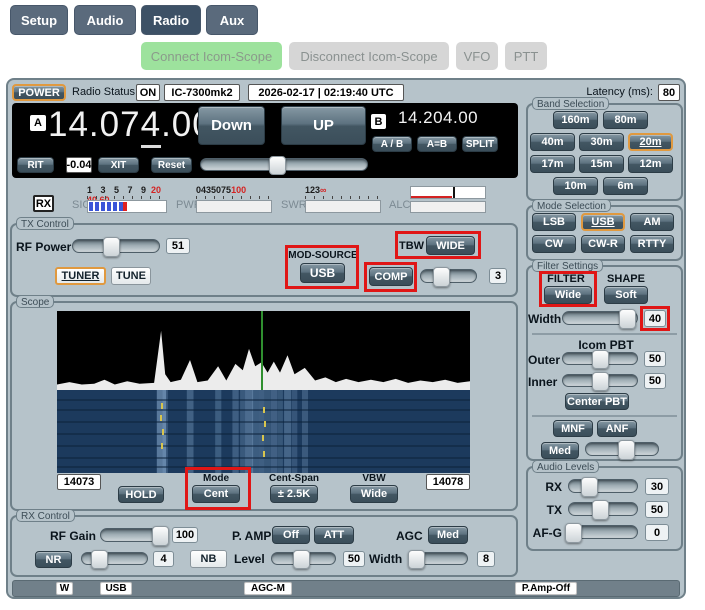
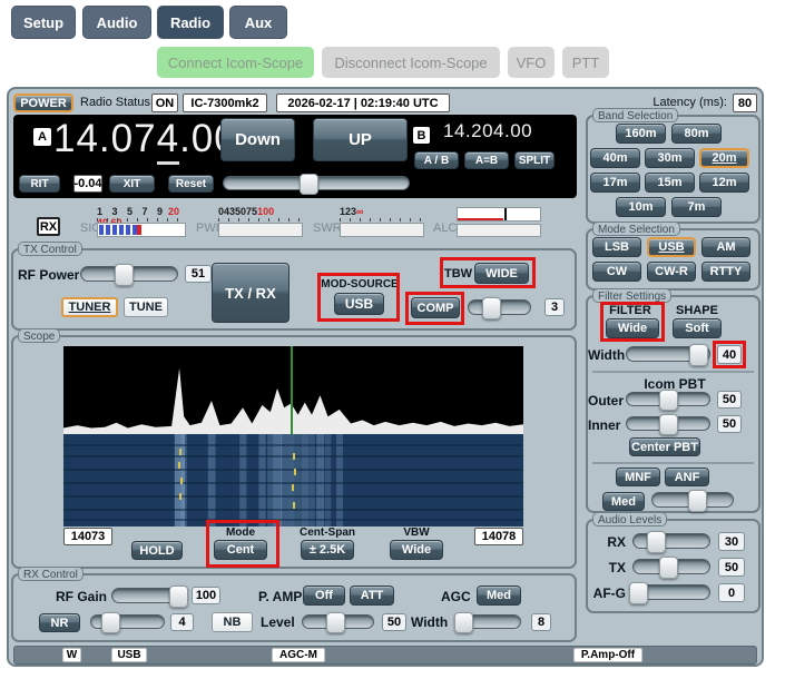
  Setup
  Audio
  Radio
  Aux
  Connect Icom-Scope
  Disconnect Icom-Scope
  VFO
  PTT
  POWER
  Radio Status
  ON
  IC-7300mk2
  2026-02-17 | 02:19:40 UTC
  Latency (ms):
  80
  A
  14.074.0
  Down
  UP
  B
  14.204.00
  A / B
  A=B
  SPLIT
  RIT
  -0.04
  XIT
  Reset
  RX
  0435075100
  SWR
  123∞
  ALC
  TX Control
  RF Power
  51
  TUNER
  TUNE
+ TX / RX
  MOD-SOURCE
  USB
  TBW
  WIDE
  COMP
  3
  Scope
  14073
  HOLD
  Mode
  Cent
  Cent-Span
  ± 2.5K
  VBW
  Wide
  14078
  RX Control
  RF Gain
  100
  P. AMP
  Off
  ATT
  AGC
  Med
  NR
  4
  NB
  Level
  50
  Width
  8
  W
  USB
  AGC-M
  P.Amp-Off
  Band Selection
  160m
  80m
  40m
  30m
  20m
  17m
  15m
  12m
  10m
- 6m
+ 7m
  Mode Selection
  LSB
  USB
  AM
  CW
  CW-R
  RTTY
  Filter Settings
  FILTER
  SHAPE
  Wide
  Soft
  Width
  40
  Icom PBT
  Outer
  50
  Inner
  50
  Center PBT
  MNF
  ANF
  Med
  Audio Levels
  RX
  30
  TX
  50
  AF-G
  0
